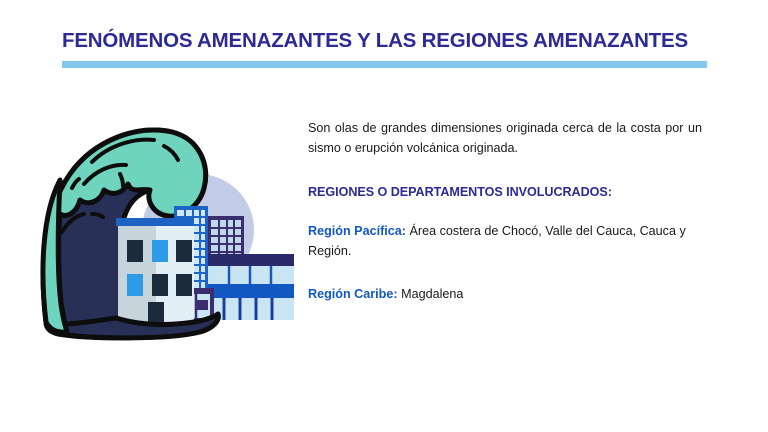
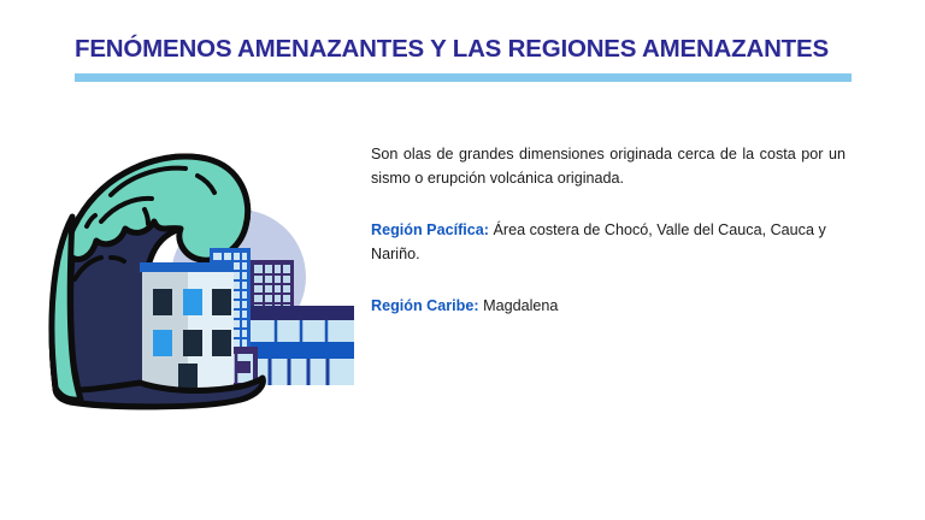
  FENÓMENOS AMENAZANTES Y LAS REGIONES AMENAZANTES
  Son olas de grandes dimensiones originada cerca de la costa por un sismo o erupción volcánica originada.
- REGIONES O DEPARTAMENTOS INVOLUCRADOS:
- Región Pacífica: Área costera de Chocó, Valle del Cauca, Cauca y Región.
+ Región Pacífica: Área costera de Chocó, Valle del Cauca, Cauca y Nariño.
  Región Caribe: Magdalena
